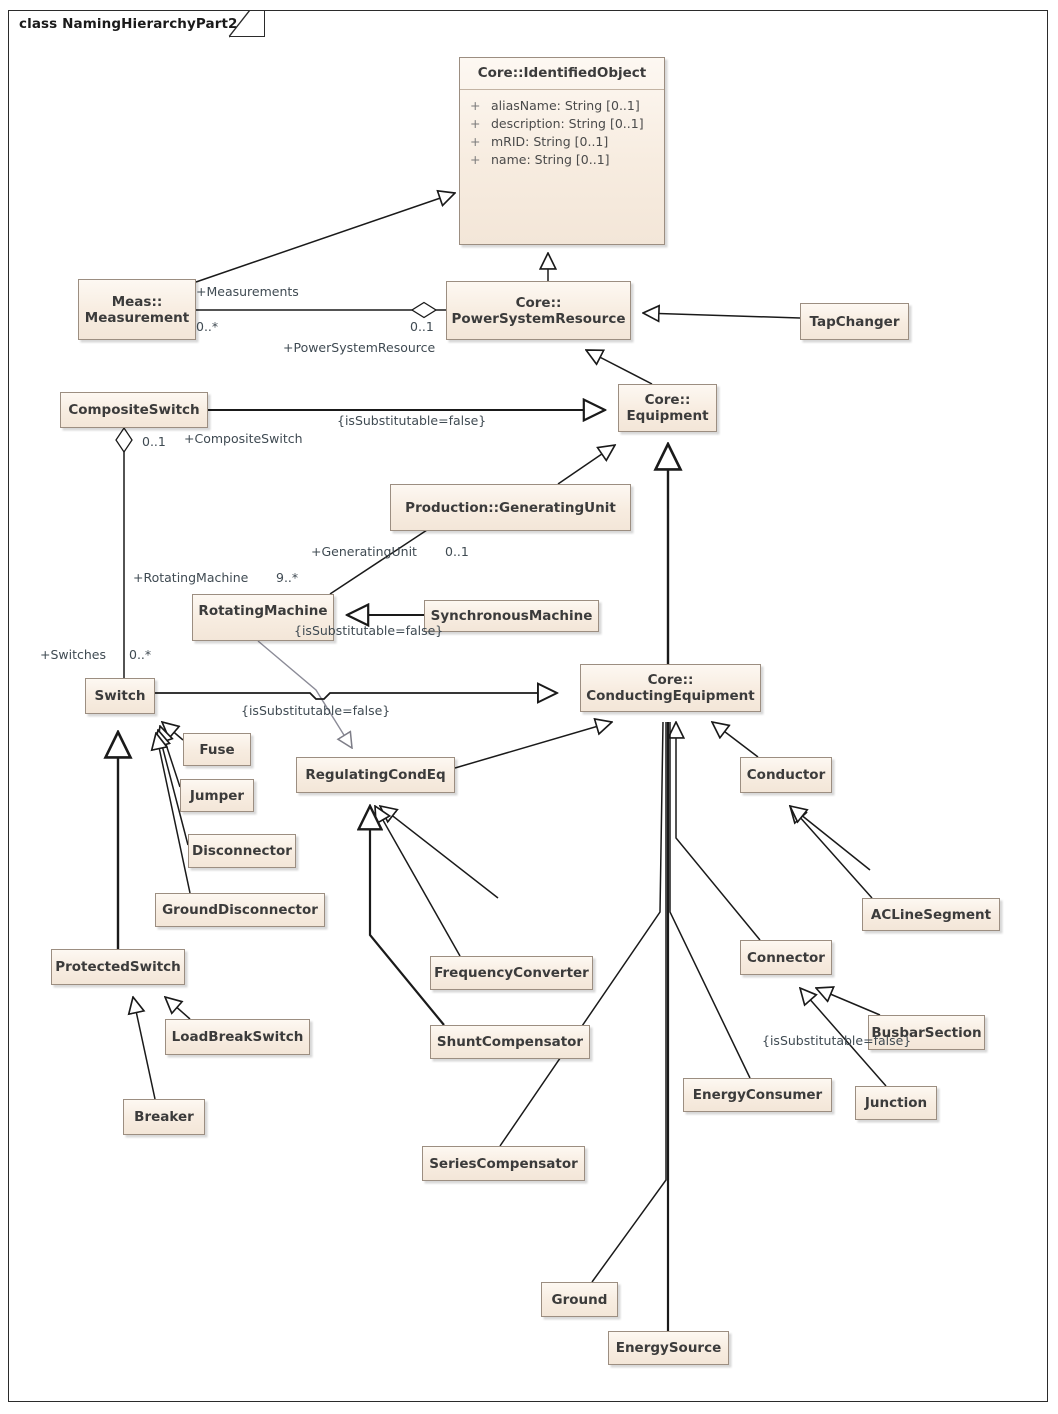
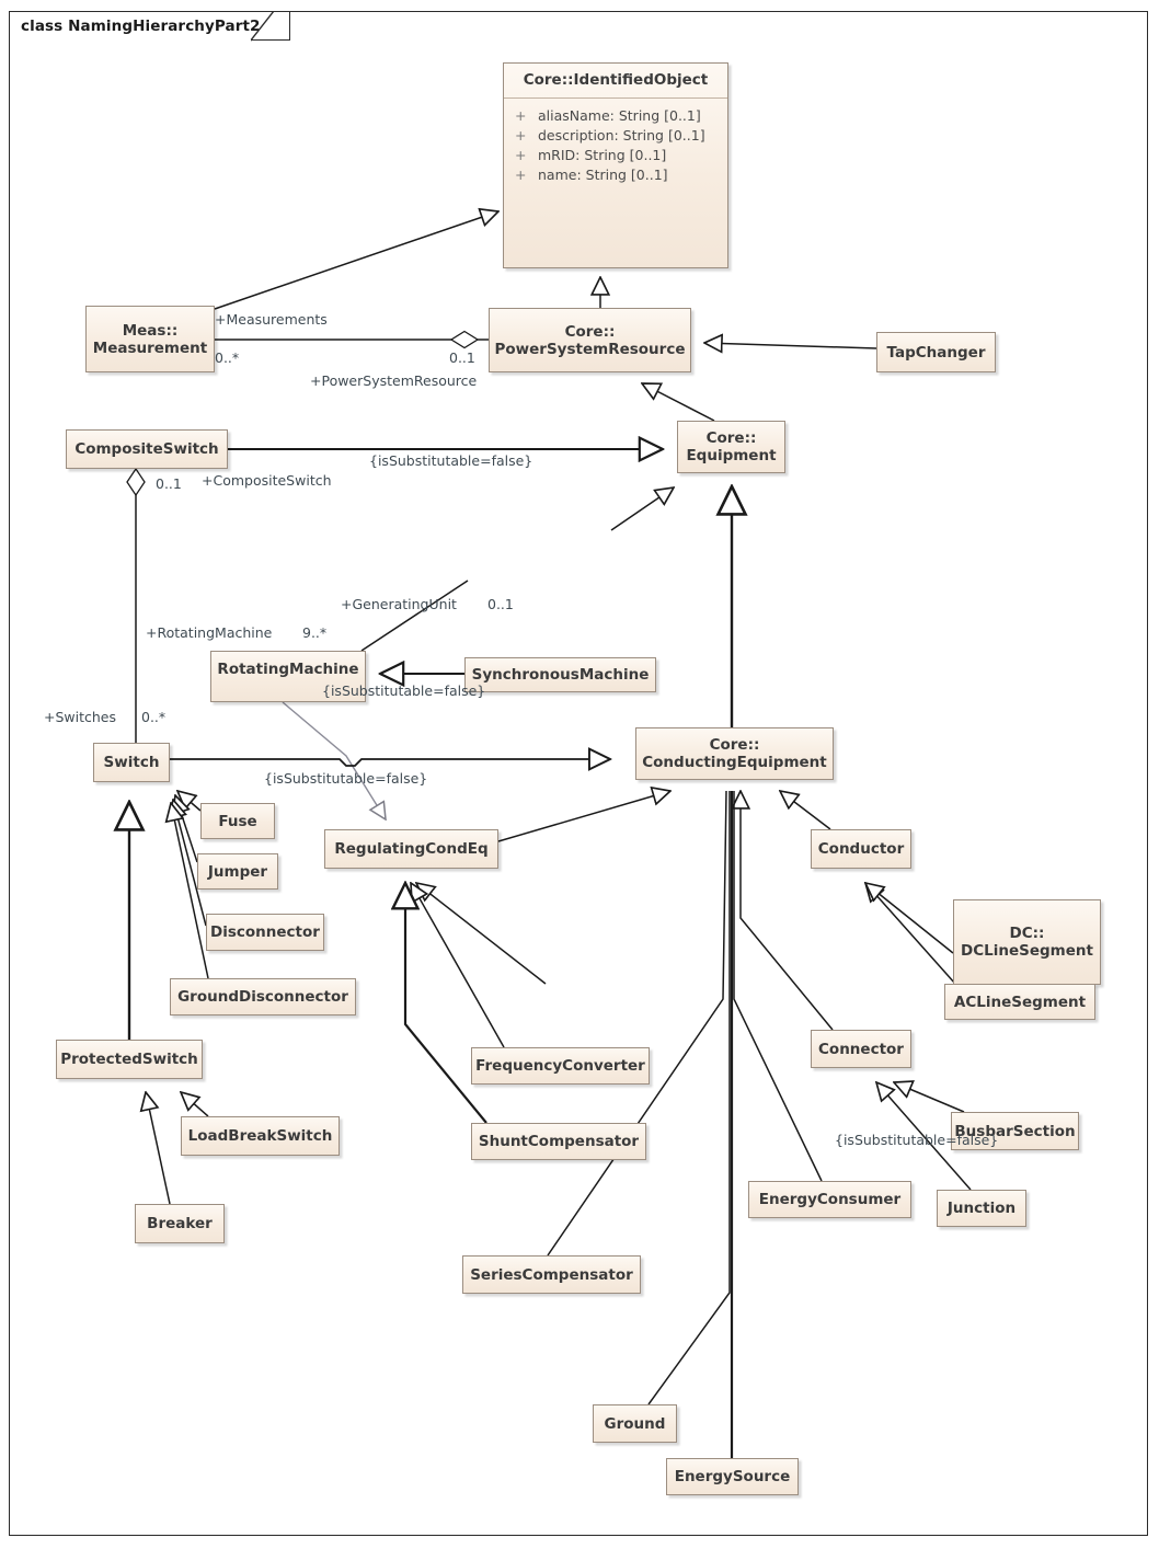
  class NamingHierarchyPart2
  Core::IdentifiedObject
  +
  aliasName: String [0..1]
  +
  description: String [0..1]
  +
  mRID: String [0..1]
  +
  name: String [0..1]
  Meas::
  Measurement
  Core::
  PowerSystemResource
  TapChanger
  CompositeSwitch
  Core::
  Equipment
- Production::GeneratingUnit
  RotatingMachine
  SynchronousMachine
  Switch
  Core::
  ConductingEquipment
  Fuse
  RegulatingCondEq
  Conductor
  Jumper
+ DC::
+ DCLineSegment
  Disconnector
  GroundDisconnector
  ACLineSegment
  Connector
  ProtectedSwitch
  FrequencyConverter
  LoadBreakSwitch
  BusbarSection
  ShuntCompensator
  EnergyConsumer
  Junction
  Breaker
  SeriesCompensator
  Ground
  EnergySource
  +Measurements
  0..*
  0..1
  +PowerSystemResource
  {isSubstitutable=false}
  0..1
  +CompositeSwitch
  +GeneratingUnit
  0..1
  +RotatingMachine
  9..*
  {isSubstitutable=false}
  +Switches
  0..*
  {isSubstitutable=false}
  {isSubstitutable=false}
